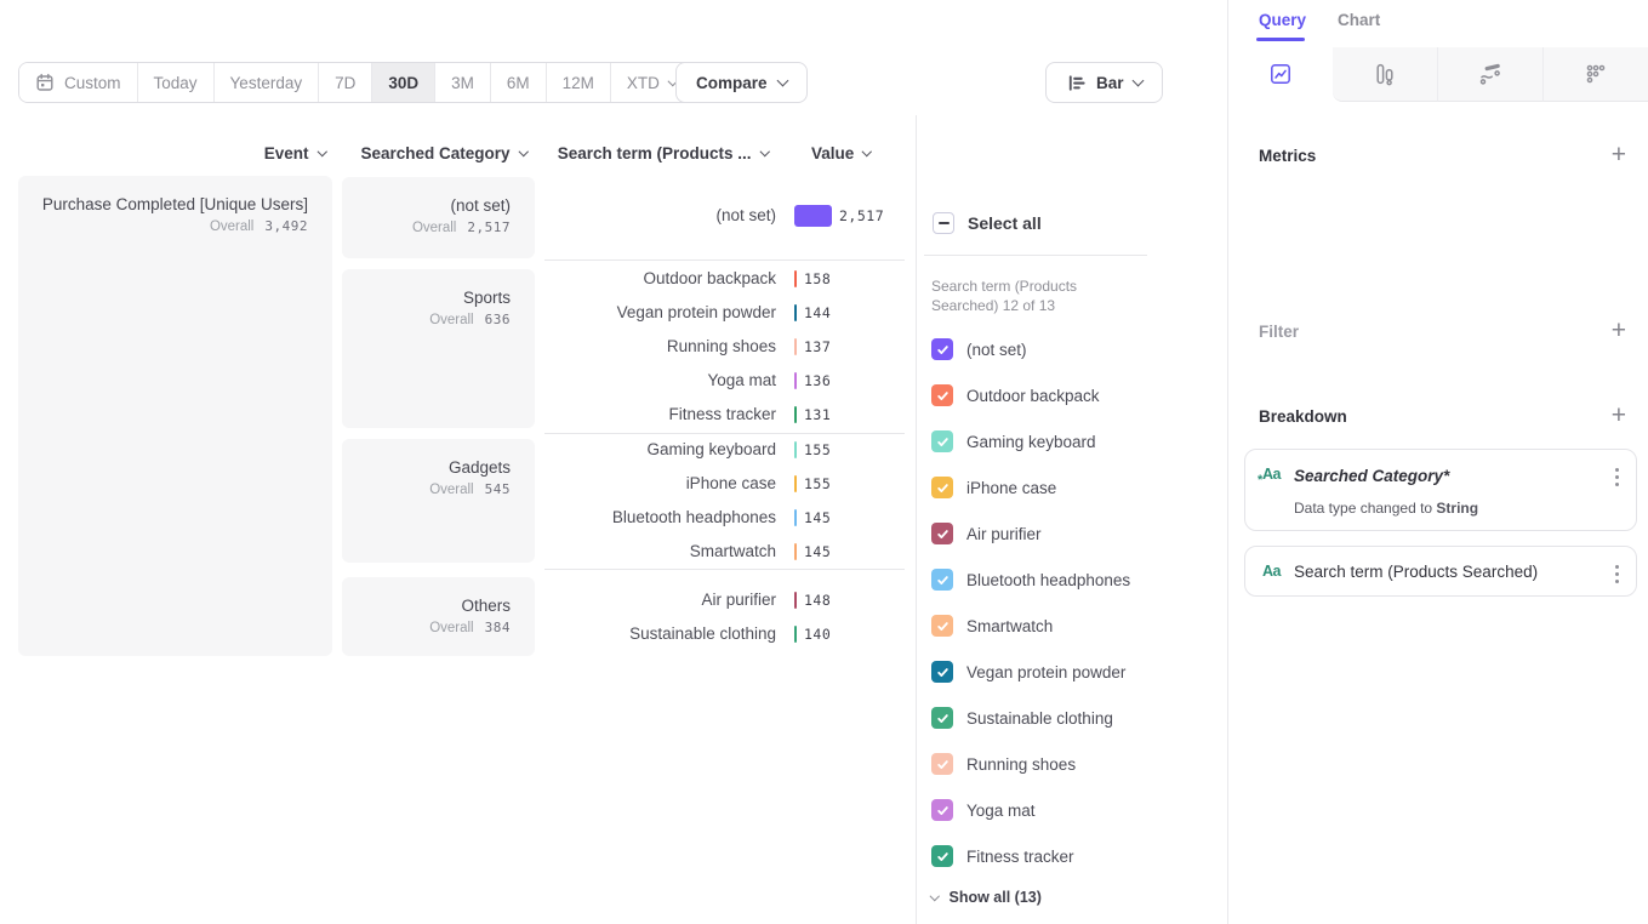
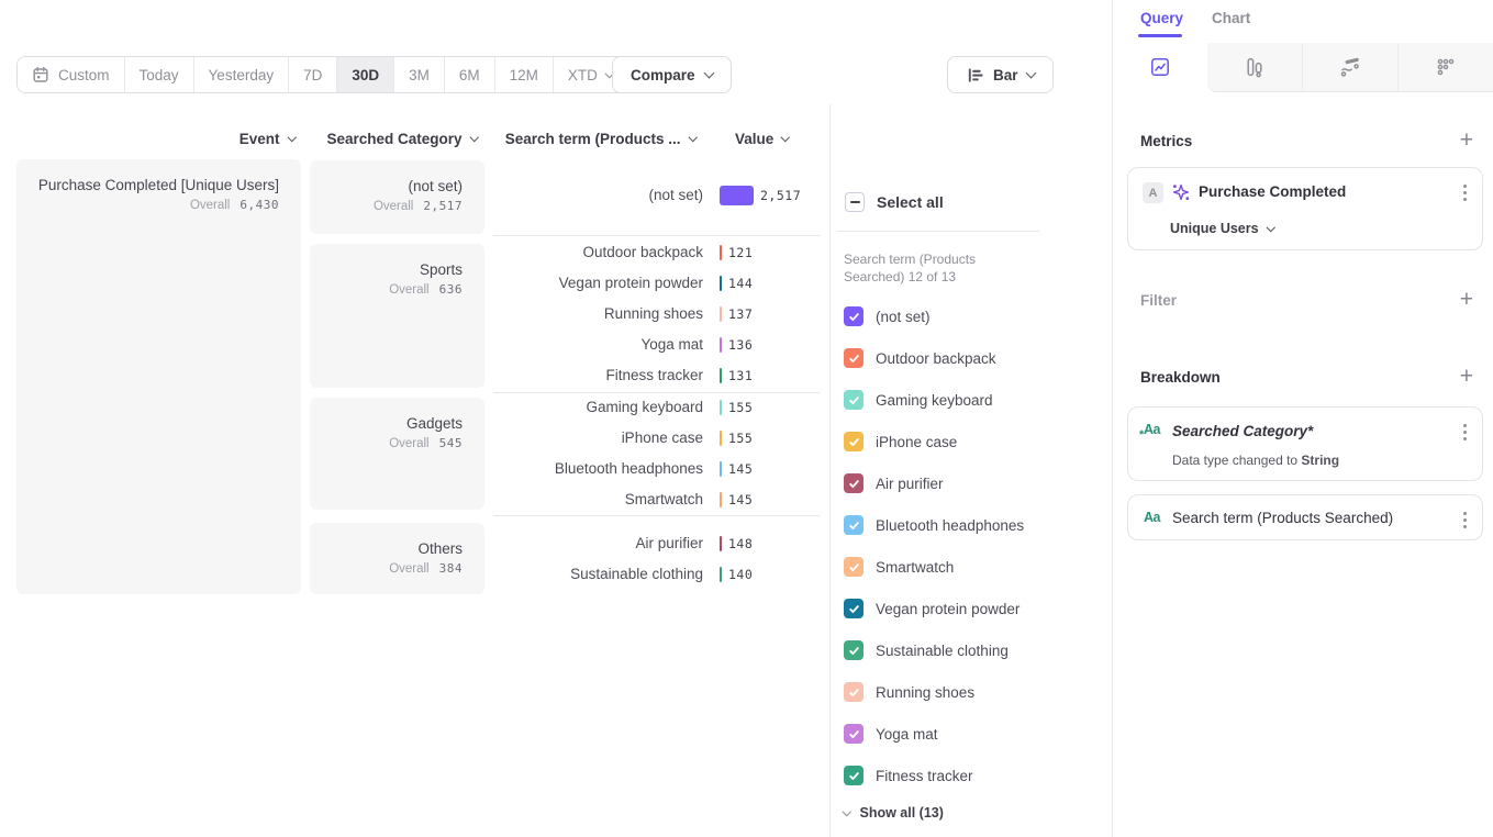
  Custom
  Today
  Yesterday
  7D
  30D
  3M
  6M
  12M
  XTD
  Compare
  Bar
  Event
  Searched Category
  Search term (Products ...
  Value
  Purchase Completed [Unique Users]
  Overall
- 3,492
+ 6,430
  (not set)
  Overall
  2,517
  (not set)
  2,517
  Sports
  Overall
  636
  Outdoor backpack
- 158
+ 121
  Vegan protein powder
  144
  Running shoes
  137
  Yoga mat
  136
  Fitness tracker
  131
  Gadgets
  Overall
  545
  Gaming keyboard
  155
  iPhone case
  155
  Bluetooth headphones
  145
  Smartwatch
  145
  Others
  Overall
  384
  Air purifier
  148
  Sustainable clothing
  140
  Select all
  Search term (Products Searched) 12 of 13
  (not set)
  Outdoor backpack
  Gaming keyboard
  iPhone case
  Air purifier
  Bluetooth headphones
  Smartwatch
  Vegan protein powder
  Sustainable clothing
  Running shoes
  Yoga mat
  Fitness tracker
  Show all (13)
  Query
  Chart
  Metrics
  +
+ A
+ Purchase Completed
+ Unique Users
  Filter
  +
  Breakdown
  +
  Aa
  *
  Searched Category*
  Data type changed to String
  Aa
  Search term (Products Searched)
